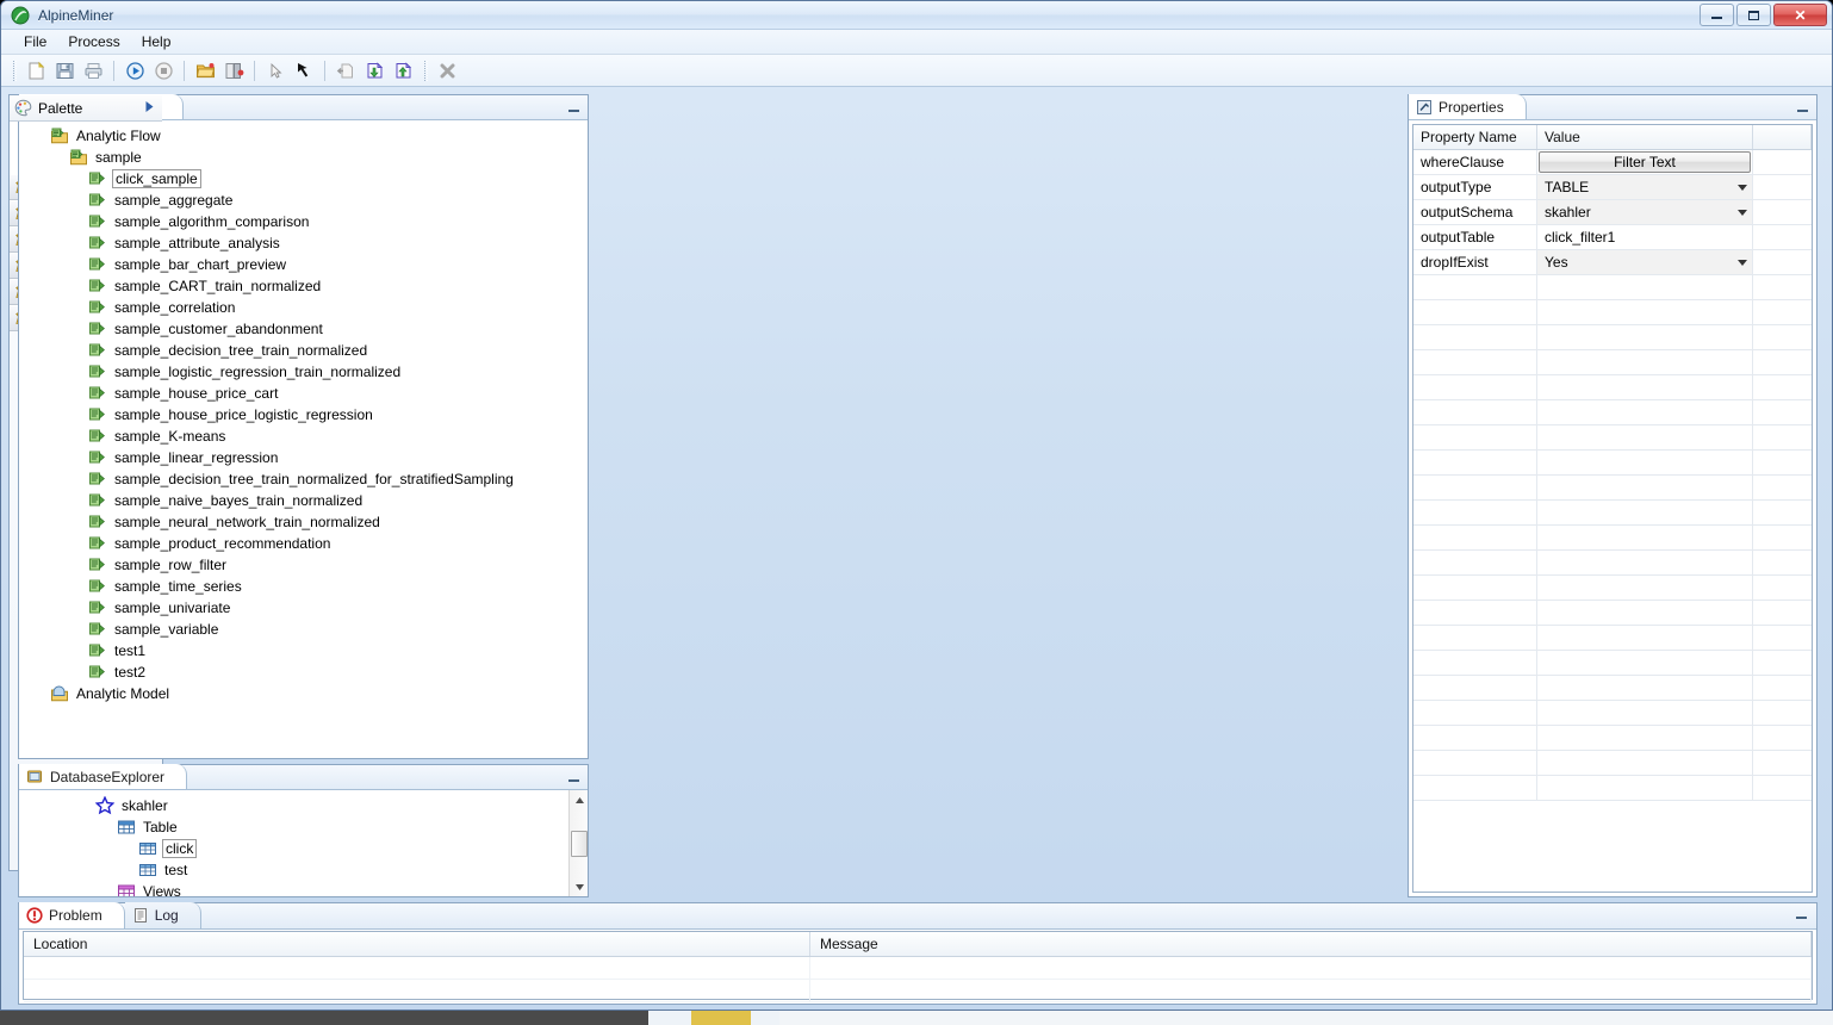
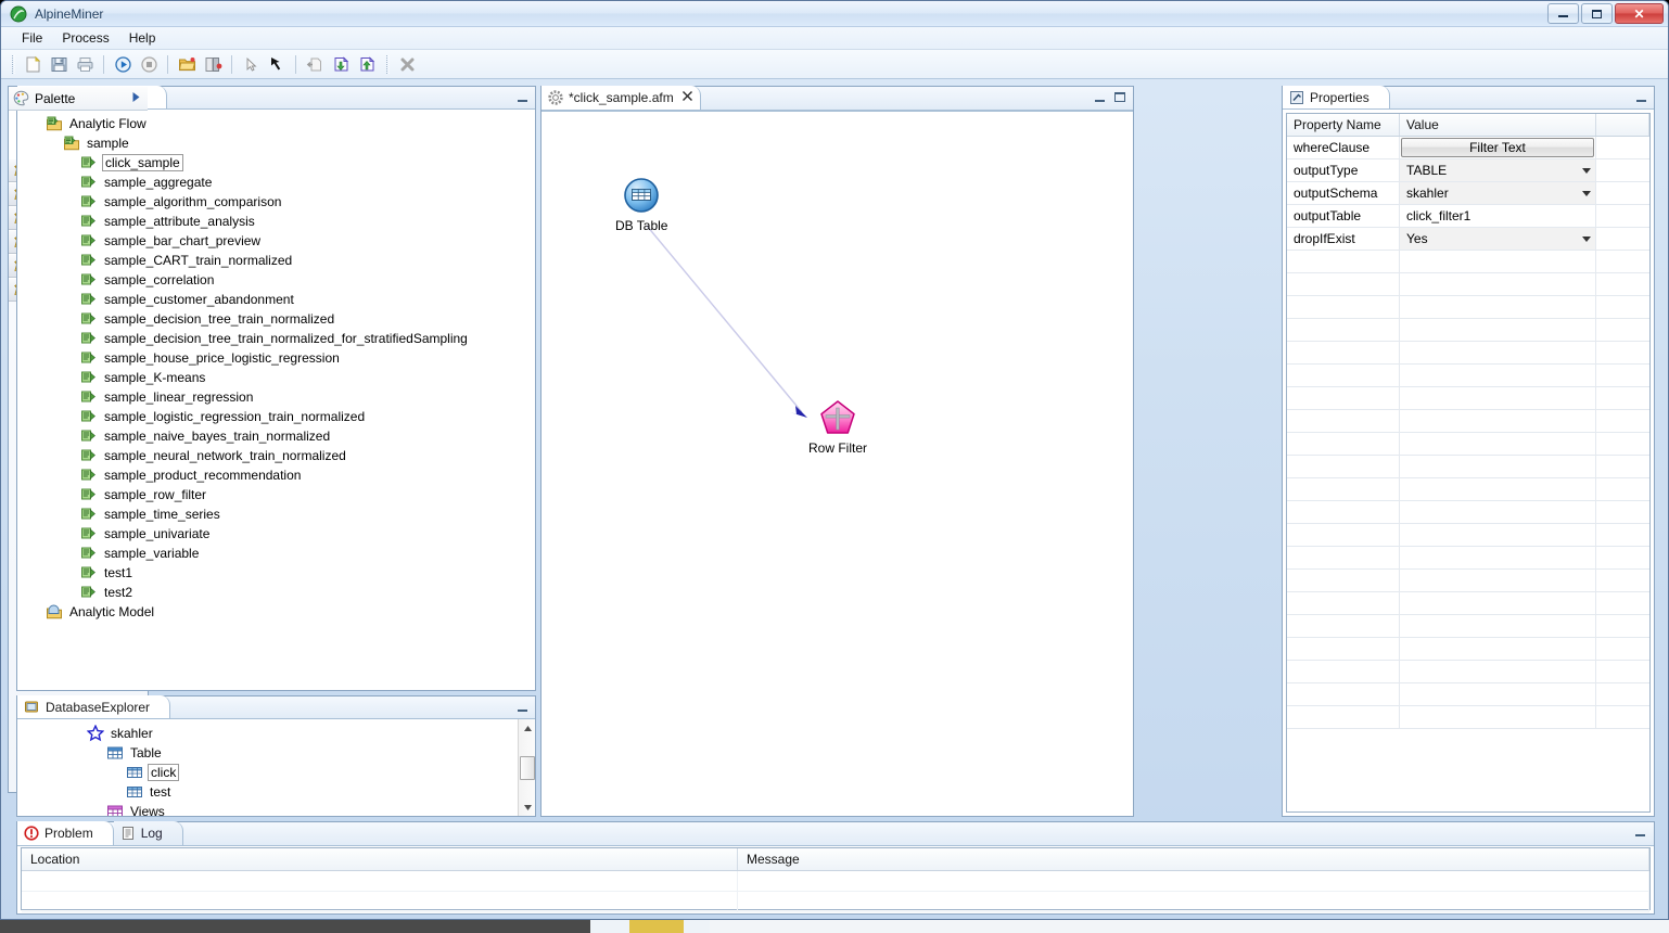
  AlpineMiner
  ✕
  File
  Process
  Help
  Analytic Flow
  sample
  click_sample
  sample_aggregate
  sample_algorithm_comparison
  sample_attribute_analysis
  sample_bar_chart_preview
  sample_CART_train_normalized
  sample_correlation
  sample_customer_abandonment
  sample_decision_tree_train_normalized
- sample_logistic_regression_train_normalized
+ sample_decision_tree_train_normalized_for_stratifiedSampling
- sample_house_price_cart
  sample_house_price_logistic_regression
  sample_K-means
  sample_linear_regression
- sample_decision_tree_train_normalized_for_stratifiedSampling
+ sample_logistic_regression_train_normalized
  sample_naive_bayes_train_normalized
  sample_neural_network_train_normalized
  sample_product_recommendation
  sample_row_filter
  sample_time_series
  sample_univariate
  sample_variable
  test1
  test2
  Analytic Model
  DatabaseExplorer
  skahler
  Table
  click
  test
  Views
+ *click_sample.afm
+ DB Table
+ Row Filter
  Palette
  Properties
  Property Name
  Value
  whereClause
  Filter Text
  outputType
  TABLE
  outputSchema
  skahler
  outputTable
  click_filter1
  dropIfExist
  Yes
  Problem
  Log
  Location
  Message
